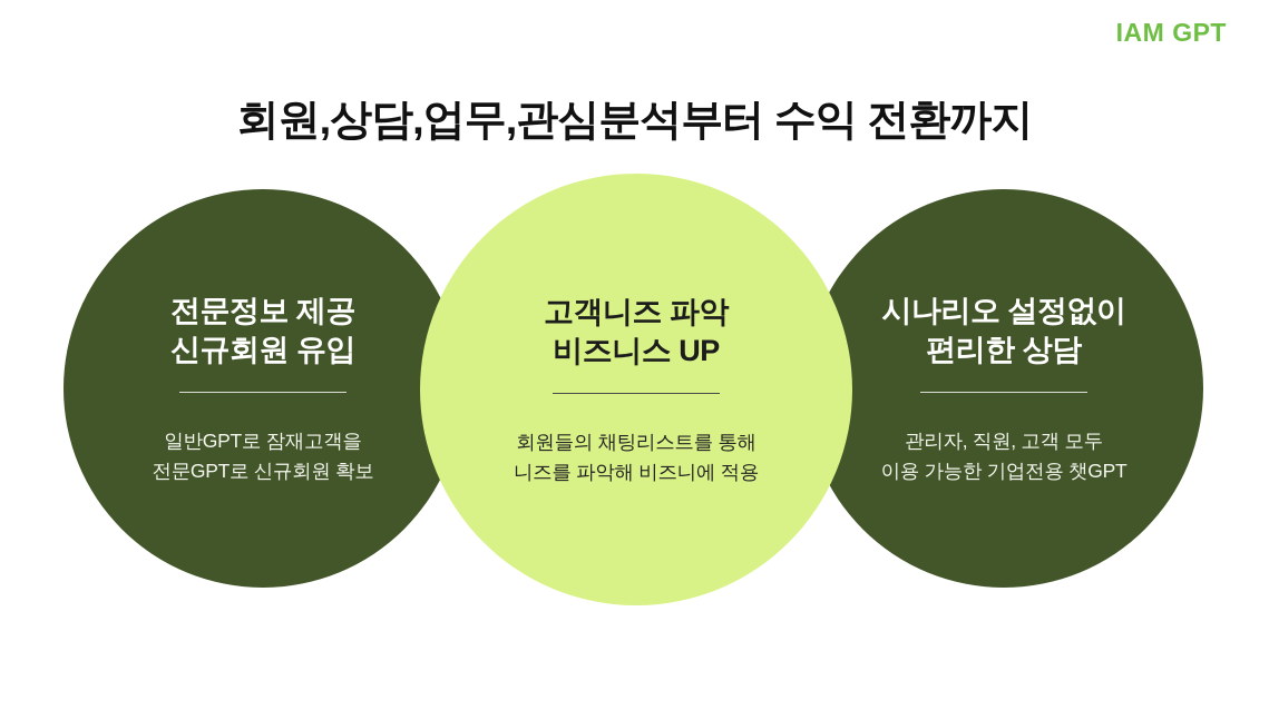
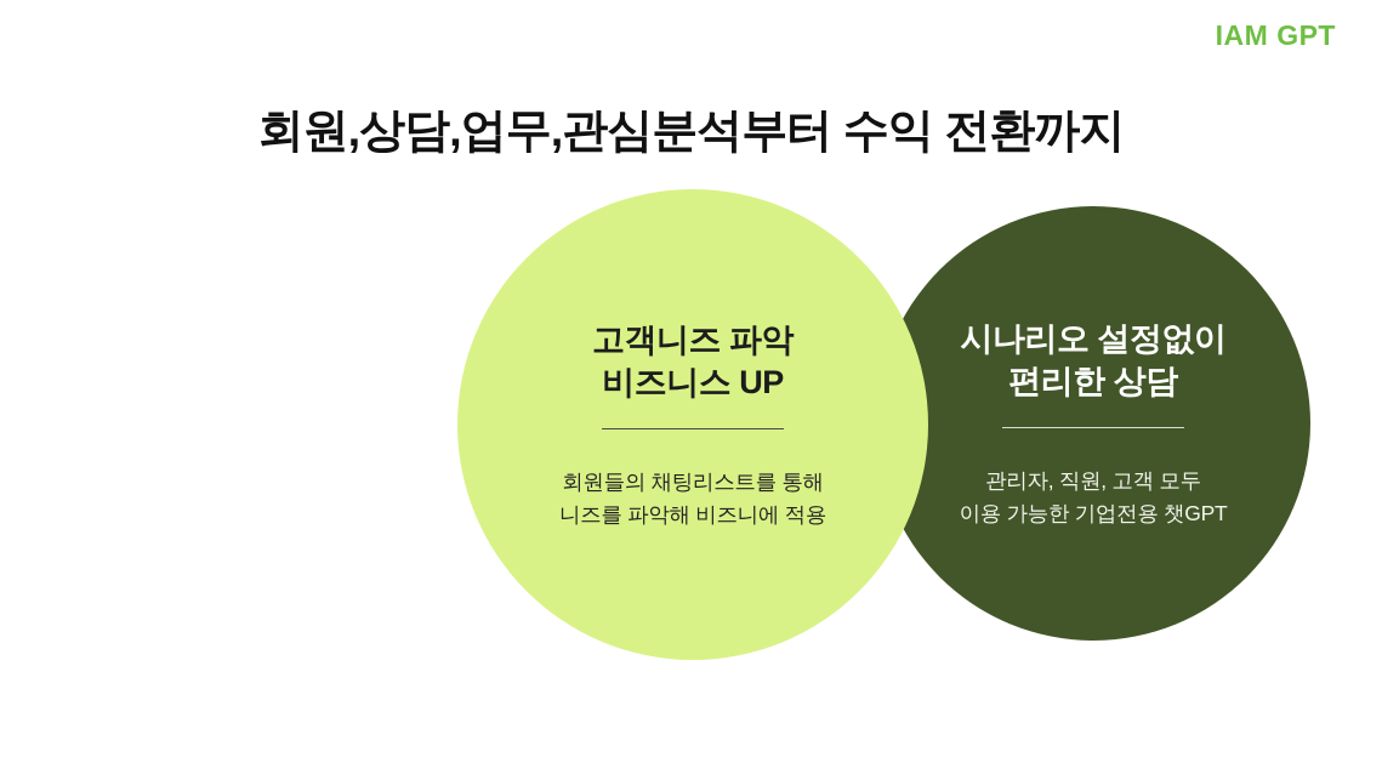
  IAM GPT
  회원,상담,업무,관심분석부터 수익 전환까지
- 전문정보 제공
- 신규회원 유입
- 일반GPT로 잠재고객을
- 전문GPT로 신규회원 확보
  고객니즈 파악
  비즈니스 UP
  회원들의 채팅리스트를 통해
  니즈를 파악해 비즈니에 적용
  시나리오 설정없이
  편리한 상담
  관리자, 직원, 고객 모두
  이용 가능한 기업전용 챗GPT
